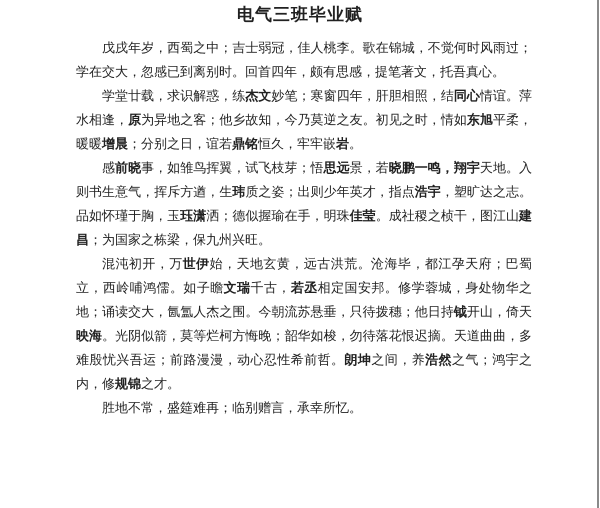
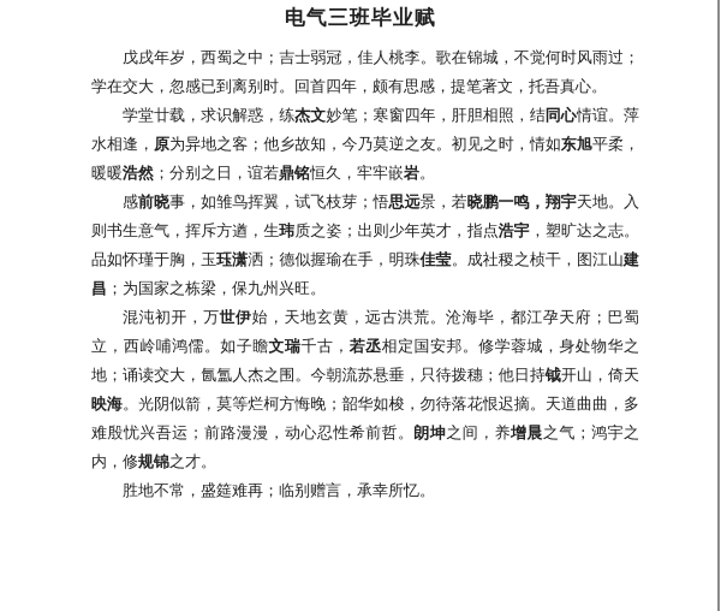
  电气三班毕业赋
  戊戌年岁，西蜀之中；吉士弱冠，佳人桃李。歌在锦城，不觉何时风雨过；学在交大，忽感已到离别时。回首四年，颇有思感，提笔著文，托吾真心。
- 学堂廿载，求识解惑，练杰文妙笔；寒窗四年，肝胆相照，结同心情谊。萍水相逢，原为异地之客；他乡故知，今乃莫逆之友。初见之时，情如东旭平柔，暖暖增晨；分别之日，谊若鼎铭恒久，牢牢嵌岩。
+ 学堂廿载，求识解惑，练杰文妙笔；寒窗四年，肝胆相照，结同心情谊。萍水相逢，原为异地之客；他乡故知，今乃莫逆之友。初见之时，情如东旭平柔，暖暖浩然；分别之日，谊若鼎铭恒久，牢牢嵌岩。
  感前晓事，如雏鸟挥翼，试飞枝芽；悟思远景，若晓鹏一鸣，翔宇天地。入则书生意气，挥斥方遒，生玮质之姿；出则少年英才，指点浩宇，塑旷达之志。品如怀瑾于胸，玉珏潇洒；德似握瑜在手，明珠佳莹。成社稷之桢干，图江山建昌；为国家之栋梁，保九州兴旺。
- 混沌初开，万世伊始，天地玄黄，远古洪荒。沧海毕，都江孕天府；巴蜀立，西岭哺鸿儒。如子瞻文瑞千古，若丞相定国安邦。修学蓉城，身处物华之地；诵读交大，氤氲人杰之围。今朝流苏悬垂，只待拨穗；他日持钺开山，倚天映海。光阴似箭，莫等烂柯方悔晚；韶华如梭，勿待落花恨迟摘。天道曲曲，多难殷忧兴吾运；前路漫漫，动心忍性希前哲。朗坤之间，养浩然之气；鸿宇之内，修规锦之才。
+ 混沌初开，万世伊始，天地玄黄，远古洪荒。沧海毕，都江孕天府；巴蜀立，西岭哺鸿儒。如子瞻文瑞千古，若丞相定国安邦。修学蓉城，身处物华之地；诵读交大，氤氲人杰之围。今朝流苏悬垂，只待拨穗；他日持钺开山，倚天映海。光阴似箭，莫等烂柯方悔晚；韶华如梭，勿待落花恨迟摘。天道曲曲，多难殷忧兴吾运；前路漫漫，动心忍性希前哲。朗坤之间，养增晨之气；鸿宇之内，修规锦之才。
  胜地不常，盛筵难再；临别赠言，承幸所忆。
